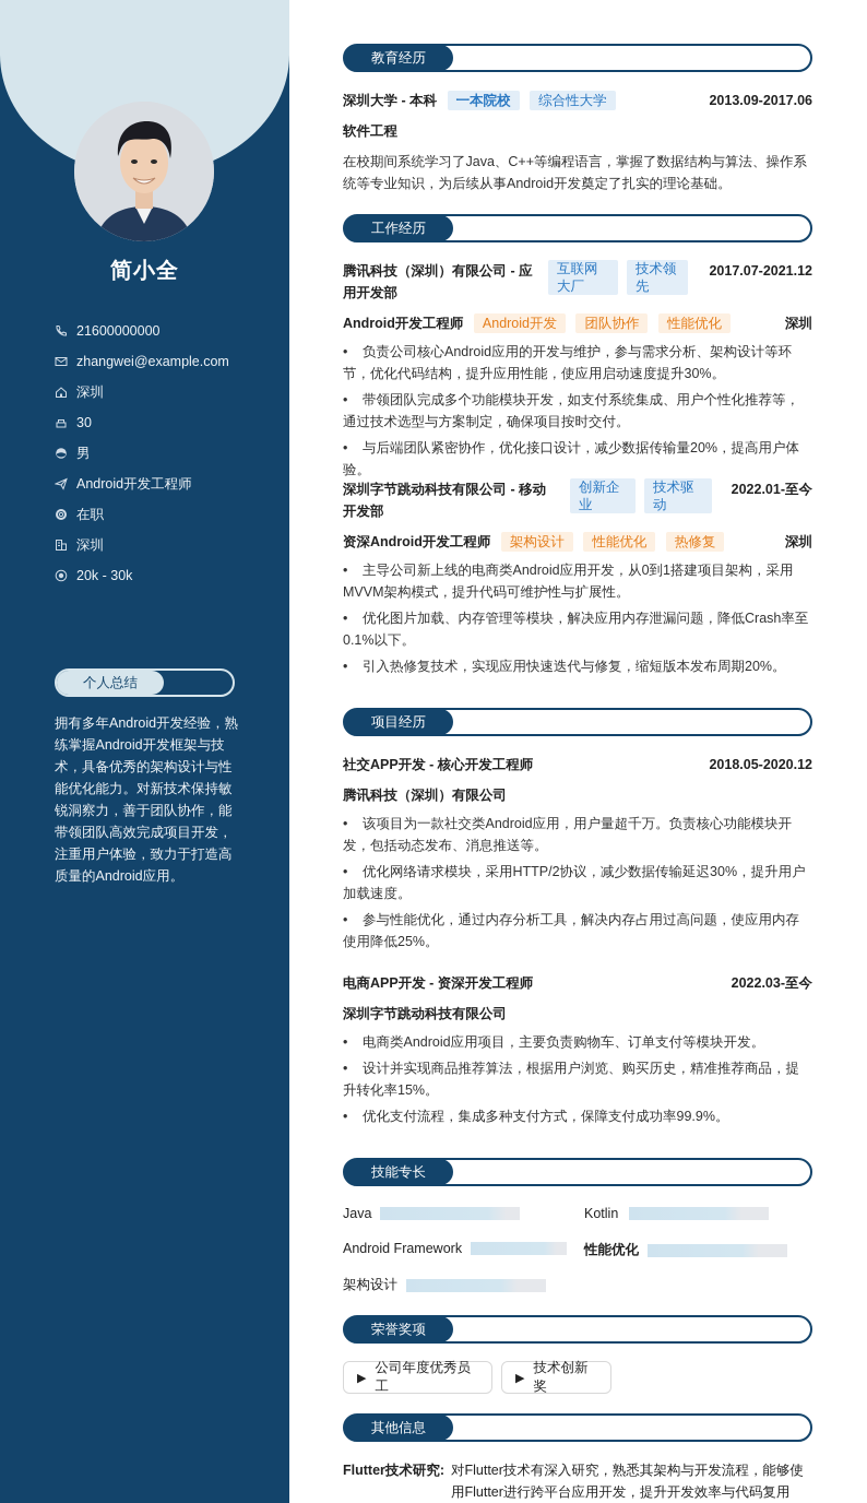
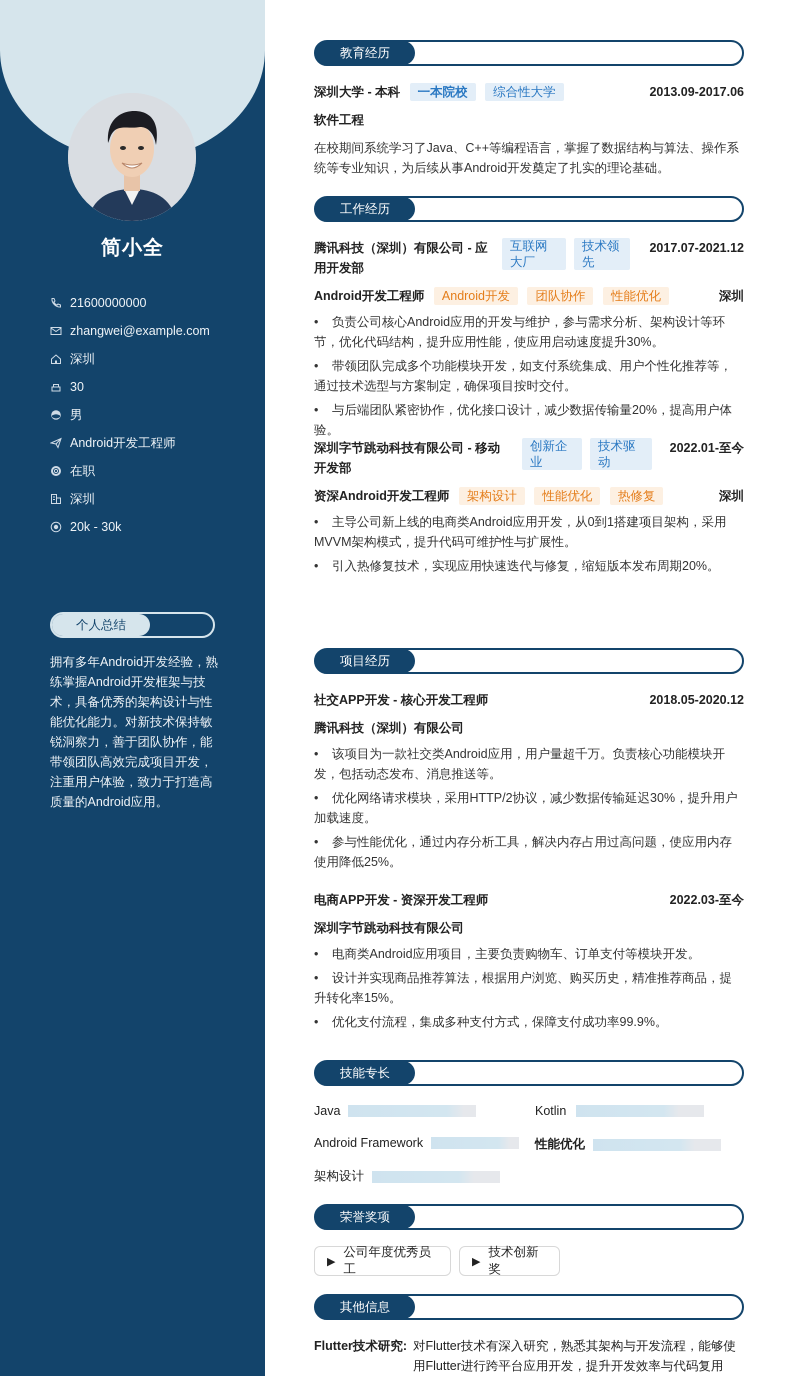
  简小全
  21600000000
  zhangwei@example.com
  深圳
  30
  男
  Android开发工程师
  在职
  深圳
  20k - 30k
  个人总结
  拥有多年Android开发经验，熟练掌握Android开发框架与技术，具备优秀的架构设计与性能优化能力。对新技术保持敏锐洞察力，善于团队协作，能带领团队高效完成项目开发，注重用户体验，致力于打造高质量的Android应用。
  教育经历
  深圳大学 - 本科 一本院校 综合性大学
  2013.09-2017.06
  软件工程
  在校期间系统学习了Java、C++等编程语言，掌握了数据结构与算法、操作系统等专业知识，为后续从事Android开发奠定了扎实的理论基础。
  工作经历
  腾讯科技（深圳）有限公司 - 应用开发部
  互联网大厂
  技术领先
  2017.07-2021.12
  Android开发工程师 Android开发 团队协作 性能优化
  深圳
  • 负责公司核心Android应用的开发与维护，参与需求分析、架构设计等环节，优化代码结构，提升应用性能，使应用启动速度提升30%。
  • 带领团队完成多个功能模块开发，如支付系统集成、用户个性化推荐等，通过技术选型与方案制定，确保项目按时交付。
  • 与后端团队紧密协作，优化接口设计，减少数据传输量20%，提高用户体验。
  深圳字节跳动科技有限公司 - 移动开发部
  创新企业
  技术驱动
  2022.01-至今
  资深Android开发工程师 架构设计 性能优化 热修复
  深圳
  • 主导公司新上线的电商类Android应用开发，从0到1搭建项目架构，采用MVVM架构模式，提升代码可维护性与扩展性。
- • 优化图片加载、内存管理等模块，解决应用内存泄漏问题，降低Crash率至0.1%以下。
  • 引入热修复技术，实现应用快速迭代与修复，缩短版本发布周期20%。
  项目经历
  社交APP开发 - 核心开发工程师
  2018.05-2020.12
  腾讯科技（深圳）有限公司
  • 该项目为一款社交类Android应用，用户量超千万。负责核心功能模块开发，包括动态发布、消息推送等。
  • 优化网络请求模块，采用HTTP/2协议，减少数据传输延迟30%，提升用户加载速度。
  • 参与性能优化，通过内存分析工具，解决内存占用过高问题，使应用内存使用降低25%。
  电商APP开发 - 资深开发工程师
  2022.03-至今
  深圳字节跳动科技有限公司
  • 电商类Android应用项目，主要负责购物车、订单支付等模块开发。
  • 设计并实现商品推荐算法，根据用户浏览、购买历史，精准推荐商品，提升转化率15%。
  • 优化支付流程，集成多种支付方式，保障支付成功率99.9%。
  技能专长
  Java
  Kotlin
  Android Framework
  性能优化
  架构设计
  荣誉奖项
  ▶
  公司年度优秀员工
  ▶
  技术创新奖
  其他信息
  Flutter技术研究:
  对Flutter技术有深入研究，熟悉其架构与开发流程，能够使用Flutter进行跨平台应用开发，提升开发效率与代码复用
